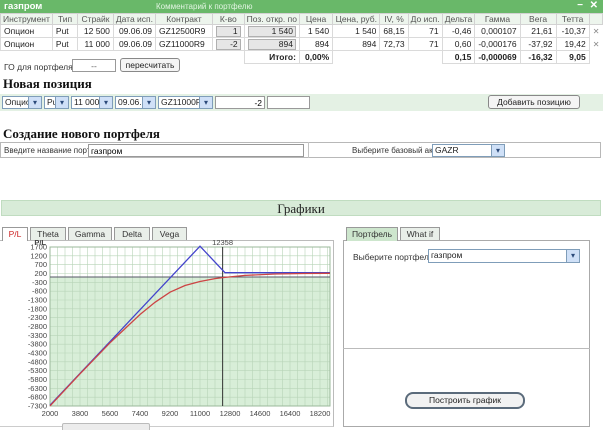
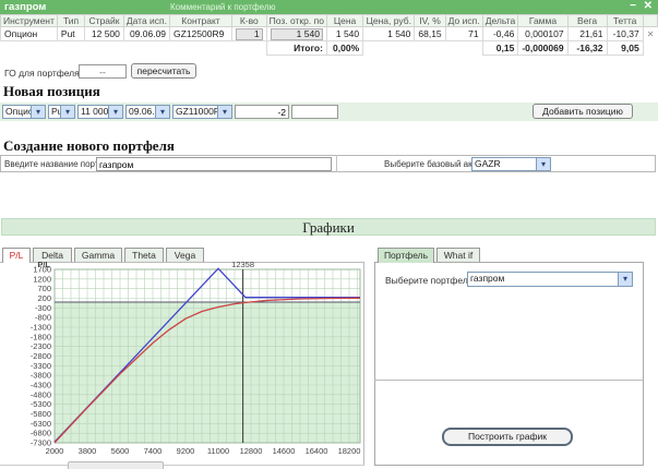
  газпром
  Комментарий к портфелю
  −
  ✕
  Инструмент	Тип	Страйк	Дата исп.	Контракт	К-во	Поз. откр. по	Цена	Цена, руб.	IV, %	До исп.	Дельта	Гамма	Вега	Тетта
  Опцион	Put	12 500	09.06.09	GZ12500R9	1	1 540	1 540	1 540	68,15	71	-0,46	0,000107	21,61	-10,37	✕
- Опцион	Put	11 000	09.06.09	GZ11000R9	-2	894	894	894	72,73	71	0,60	-0,000176	-37,92	19,42	✕
  						Итого:	0,00%				0,15	-0,000069	-16,32	9,05
  ГО для портфеля
  --
  пересчитать
  Новая позиция
  ▾
  ▾
  11 000
  ▾
  09.06.
  ▾
  GZ11000
  ▾
  -2
  Добавить позицию
  Создание нового портфеля
  Введите название пор
  газпром
  Выберите базовый ак
  GAZR
  ▾
  Графики
  P/L
- Theta
+ Delta
  Gamma
- Delta
+ Theta
  Vega
  Портфель
  What if
  1700
  1200
  700
  200
  -300
  -800
  -1300
  -1800
  -2300
  -2800
  -3300
  -3800
  -4300
  -4800
  -5300
  -5800
  -6300
  -6800
  -7300
  2000
  3800
  5600
  7400
  9200
  11000
  12800
  14600
  16400
  18200
  P/L
  12358
  Выберите портфел
  газпром
  ▾
  Построить график
